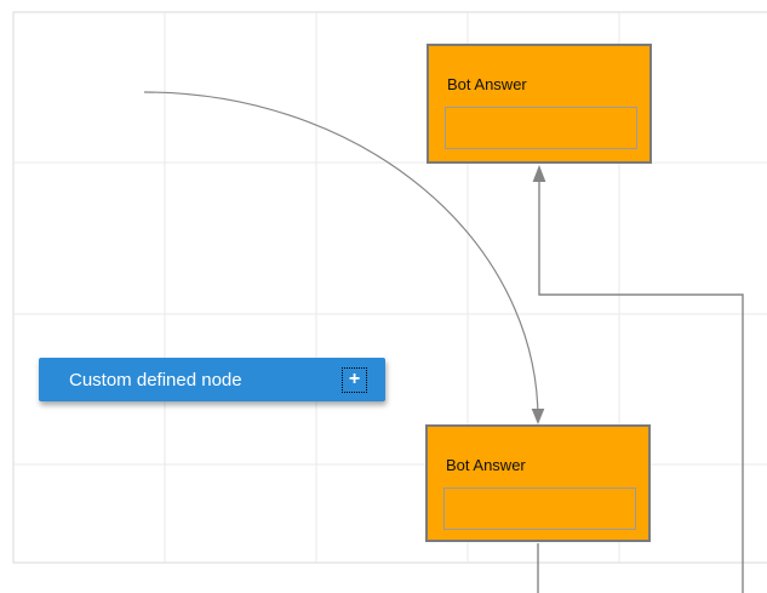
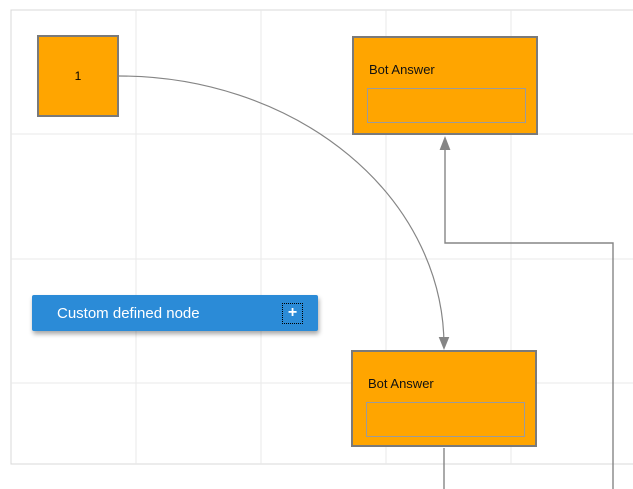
+ 1
  Bot Answer
  Bot Answer
  Custom defined node
  +
